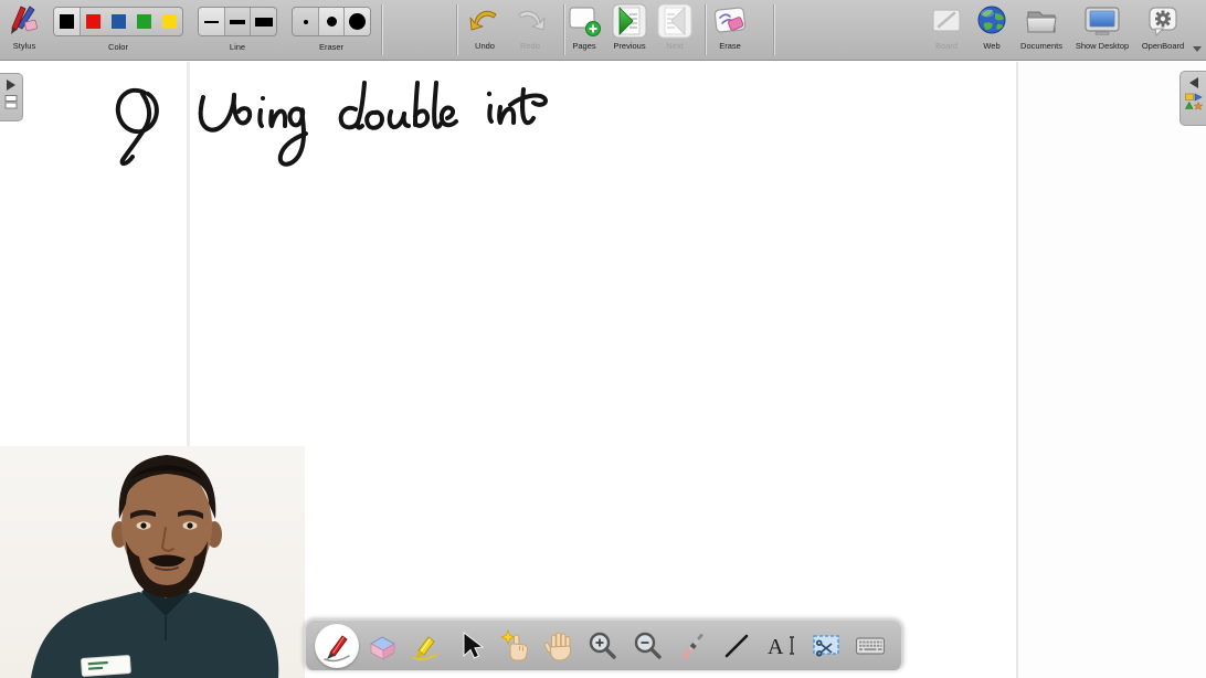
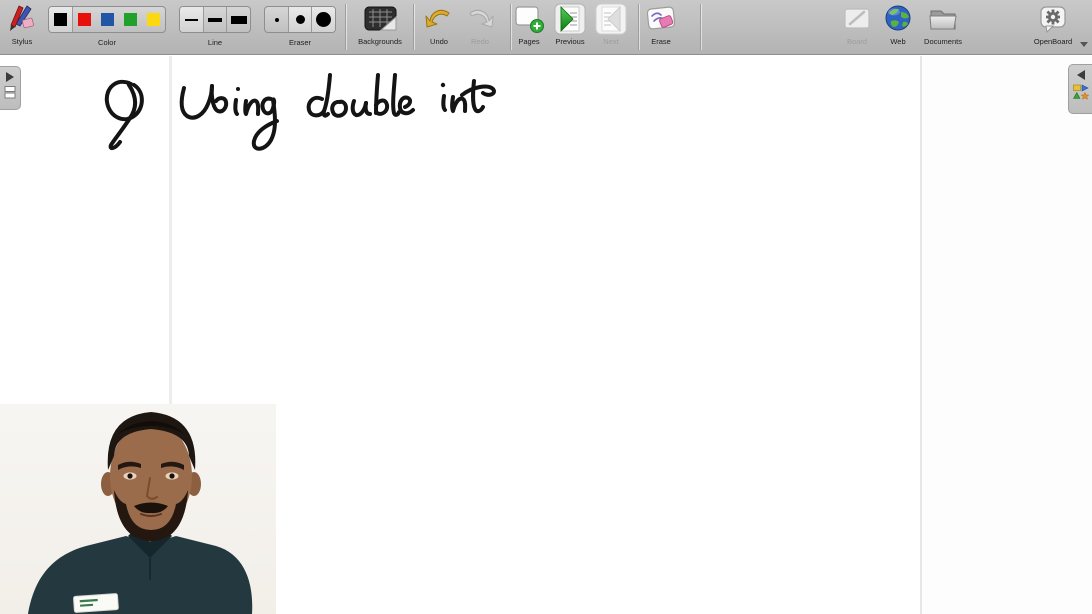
  Stylus
  Color
  Line
  Eraser
+ Backgrounds
  Undo
  Pages
  Previous
  Next
  Erase
  Web
  Documents
- Show Desktop
  OpenBoard
- A
